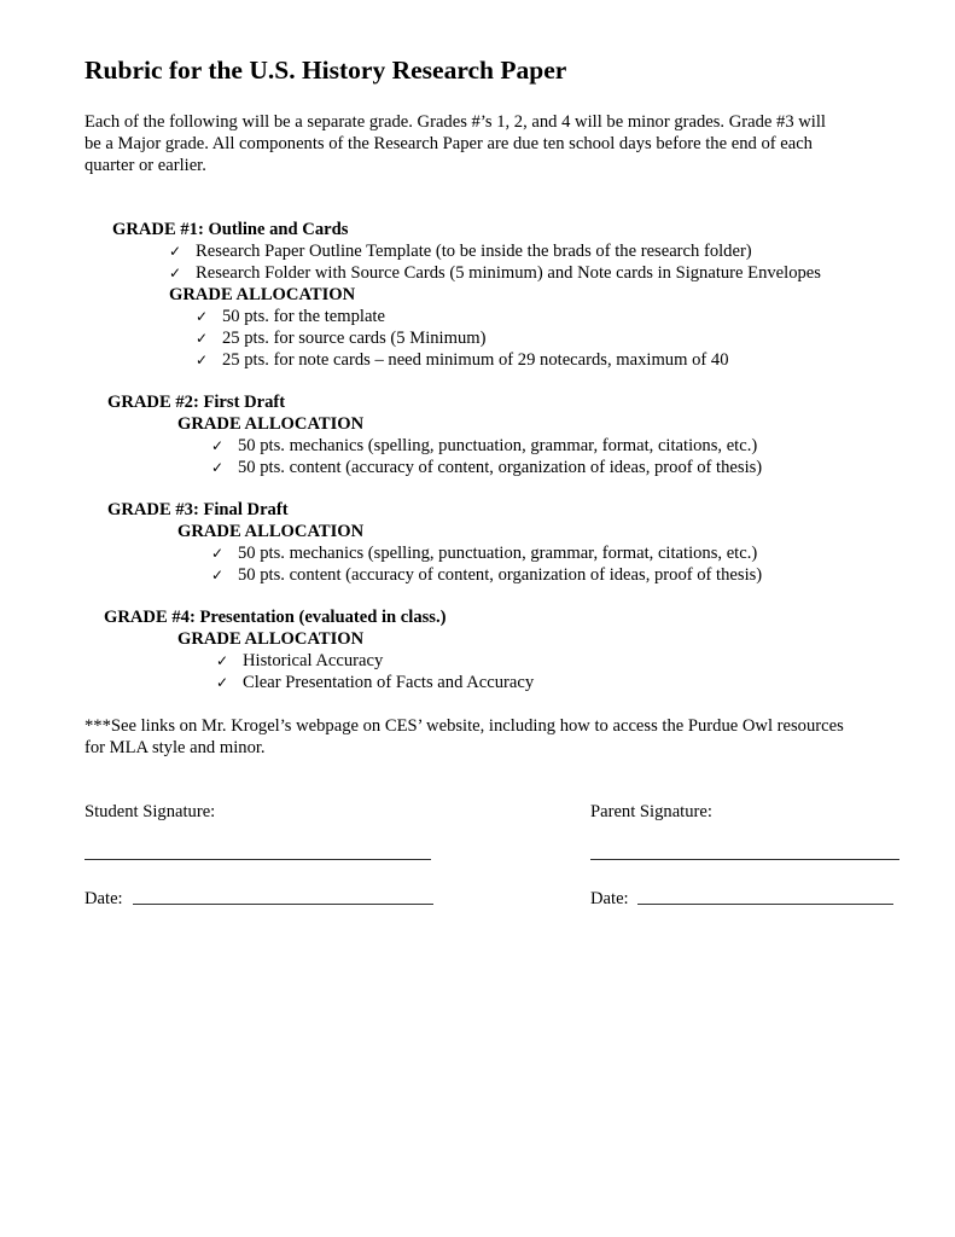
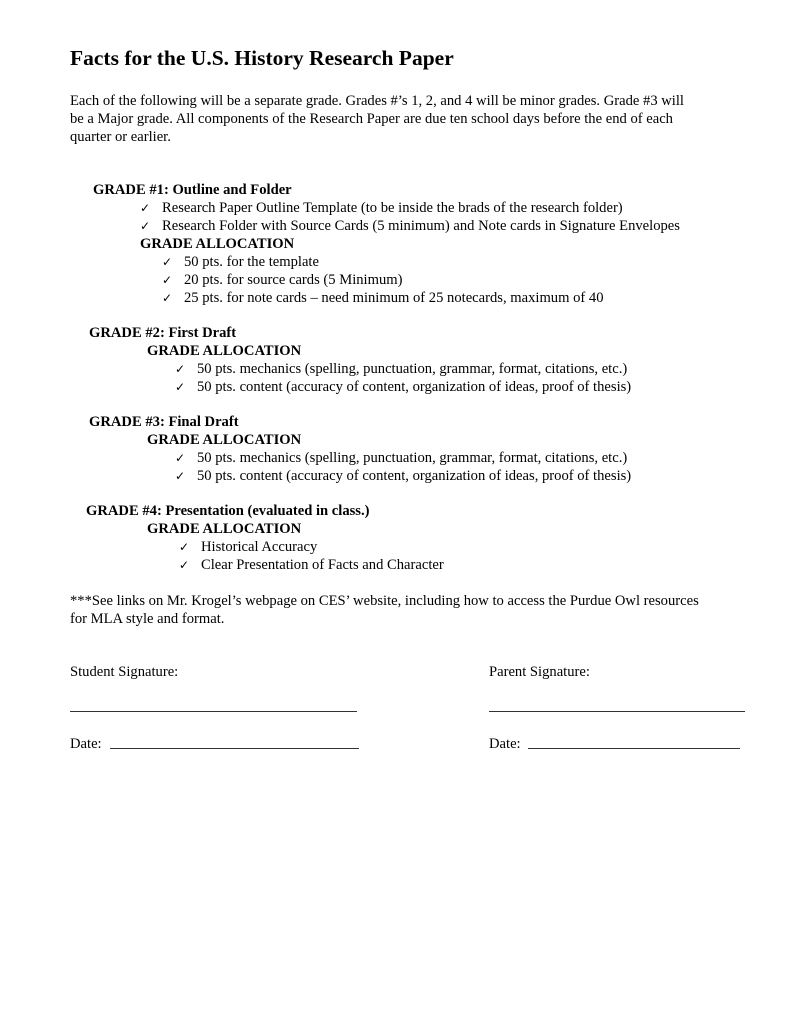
- Rubric for the U.S. History Research Paper
+ Facts for the U.S. History Research Paper
  Each of the following will be a separate grade. Grades #’s 1, 2, and 4 will be minor grades. Grade #3 will
  be a Major grade. All components of the Research Paper are due ten school days before the end of each
  quarter or earlier.
- GRADE #1: Outline and Cards
+ GRADE #1: Outline and Folder
  ✓ Research Paper Outline Template (to be inside the brads of the research folder)
  ✓ Research Folder with Source Cards (5 minimum) and Note cards in Signature Envelopes
  GRADE ALLOCATION
  ✓ 50 pts. for the template
- ✓ 25 pts. for source cards (5 Minimum)
+ ✓ 20 pts. for source cards (5 Minimum)
- ✓ 25 pts. for note cards – need minimum of 29 notecards, maximum of 40
+ ✓ 25 pts. for note cards – need minimum of 25 notecards, maximum of 40
  GRADE #2: First Draft
  GRADE ALLOCATION
  ✓ 50 pts. mechanics (spelling, punctuation, grammar, format, citations, etc.)
  ✓ 50 pts. content (accuracy of content, organization of ideas, proof of thesis)
  GRADE #3: Final Draft
  GRADE ALLOCATION
  ✓ 50 pts. mechanics (spelling, punctuation, grammar, format, citations, etc.)
  ✓ 50 pts. content (accuracy of content, organization of ideas, proof of thesis)
  GRADE #4: Presentation (evaluated in class.)
  GRADE ALLOCATION
  ✓ Historical Accuracy
- ✓ Clear Presentation of Facts and Accuracy
+ ✓ Clear Presentation of Facts and Character
  ***See links on Mr. Krogel’s webpage on CES’ website, including how to access the Purdue Owl resources
- for MLA style and minor.
+ for MLA style and format.
  Student Signature:
  Parent Signature:
  Date:
  Date:
